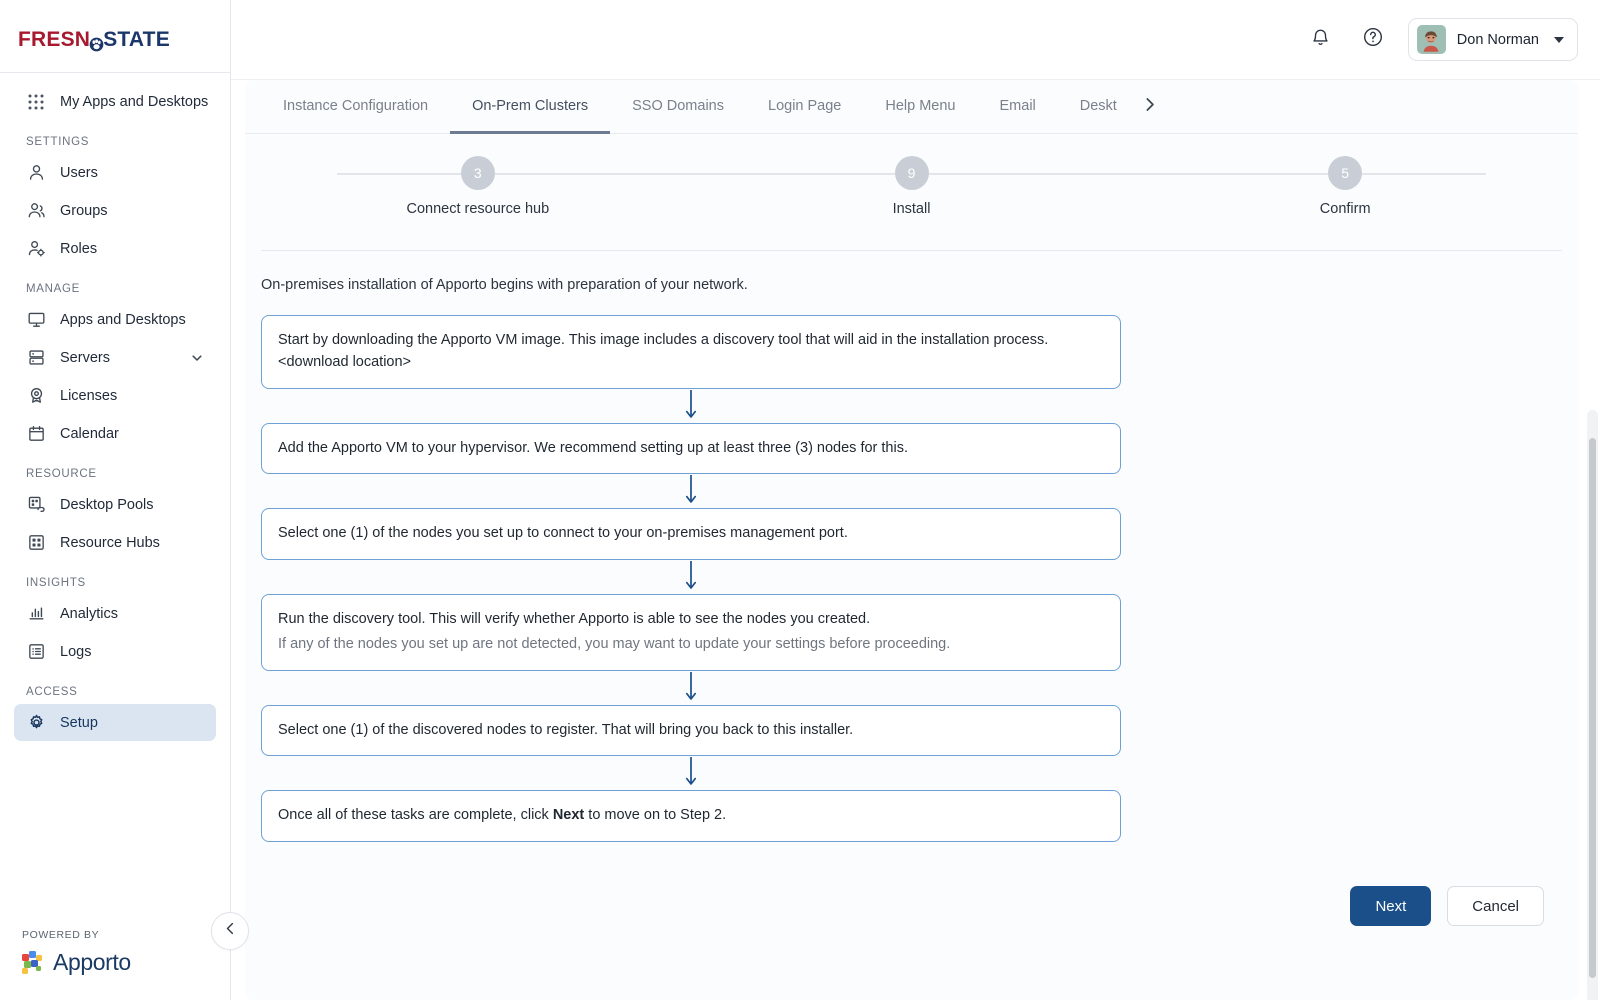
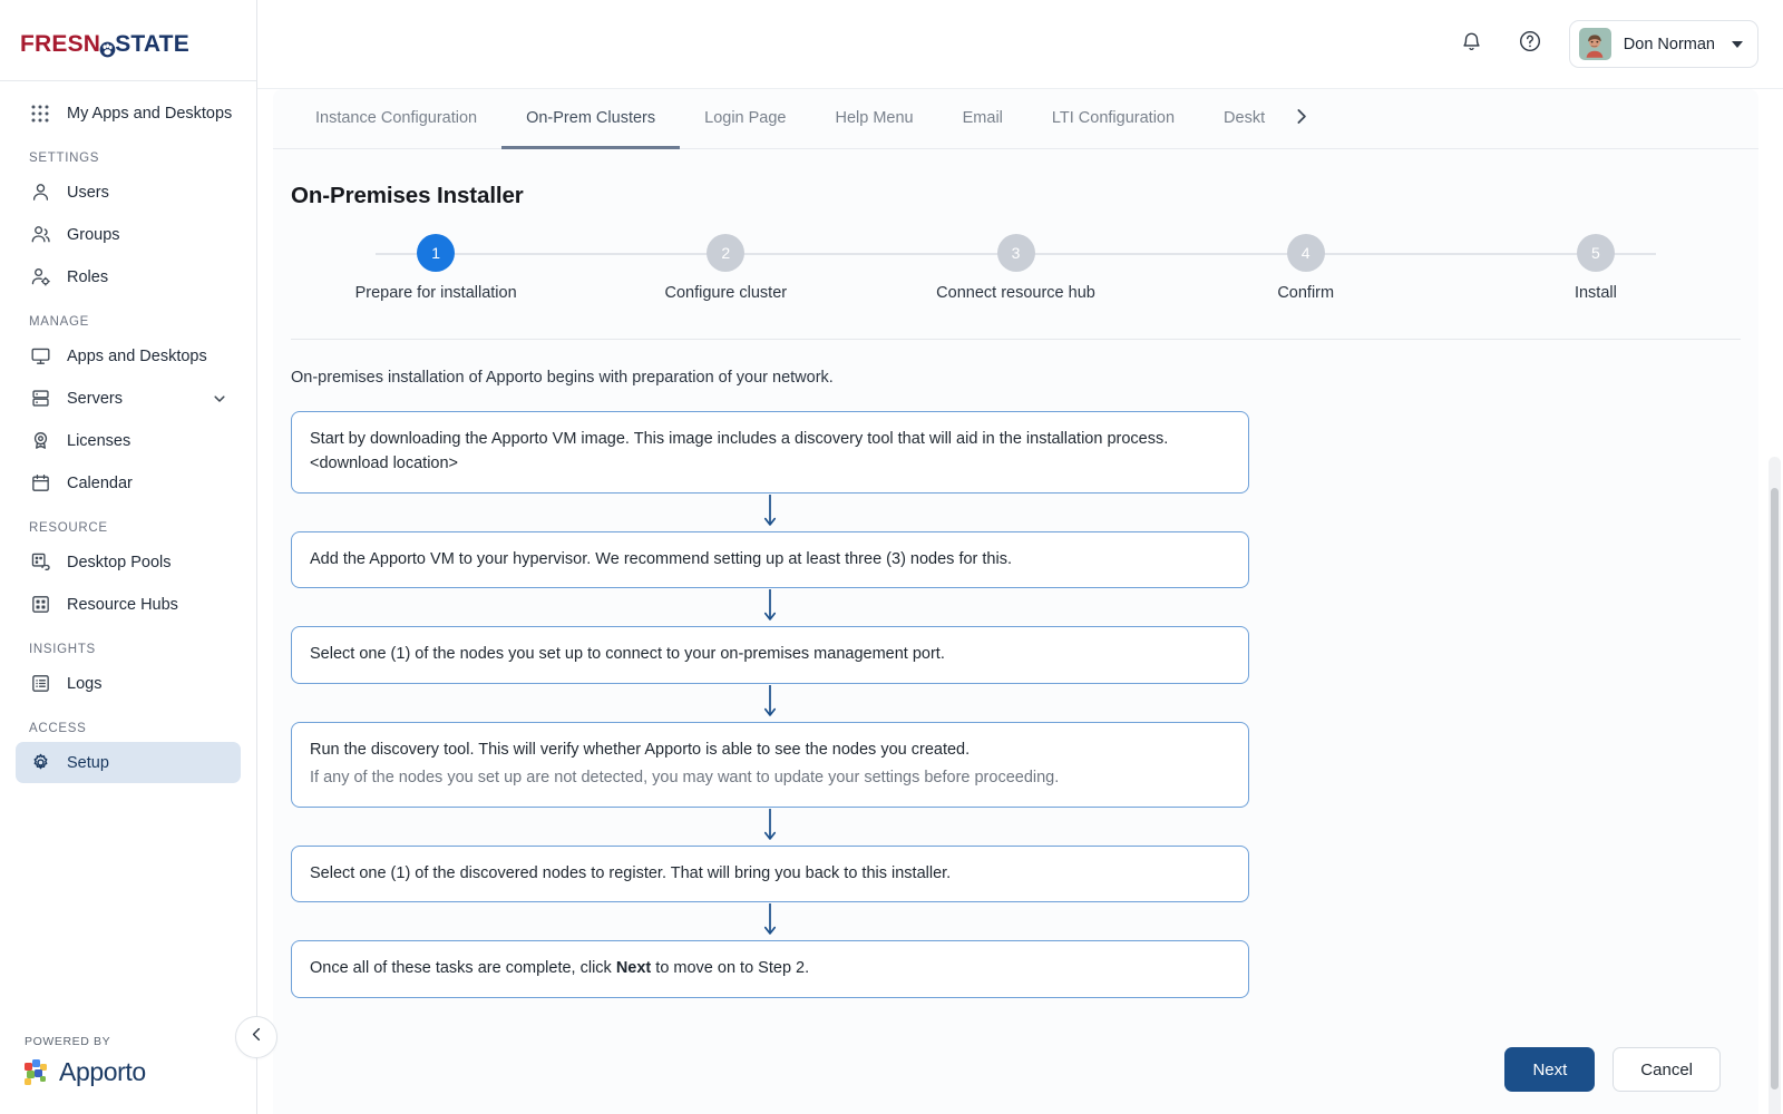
  FRESN
  STATE
  My Apps and Desktops
  SETTINGS
  Users
  Groups
  Roles
  MANAGE
  Apps and Desktops
  Servers
  Licenses
  Calendar
  RESOURCE
  Desktop Pools
  Resource Hubs
  INSIGHTS
- Analytics
  Logs
  ACCESS
  Setup
  POWERED BY
  Apporto
  Don Norman
  Instance Configuration
  On-Prem Clusters
- SSO Domains
  Login Page
  Help Menu
  Email
+ LTI Configuration
  Deskt
+ On-Premises Installer
+ 1
+ Prepare for installation
+ 2
+ Configure cluster
  3
  Connect resource hub
- 9
+ 4
- Install
+ Confirm
  5
- Confirm
+ Install
  On-premises installation of Apporto begins with preparation of your network.
  Start by downloading the Apporto VM image. This image includes a discovery tool that will aid in the installation process.
  <download location>
  Add the Apporto VM to your hypervisor. We recommend setting up at least three (3) nodes for this.
  Select one (1) of the nodes you set up to connect to your on-premises management port.
  Run the discovery tool. This will verify whether Apporto is able to see the nodes you created.
  If any of the nodes you set up are not detected, you may want to update your settings before proceeding.
  Select one (1) of the discovered nodes to register. That will bring you back to this installer.
  Once all of these tasks are complete, click Next to move on to Step 2.
  Next
  Cancel
